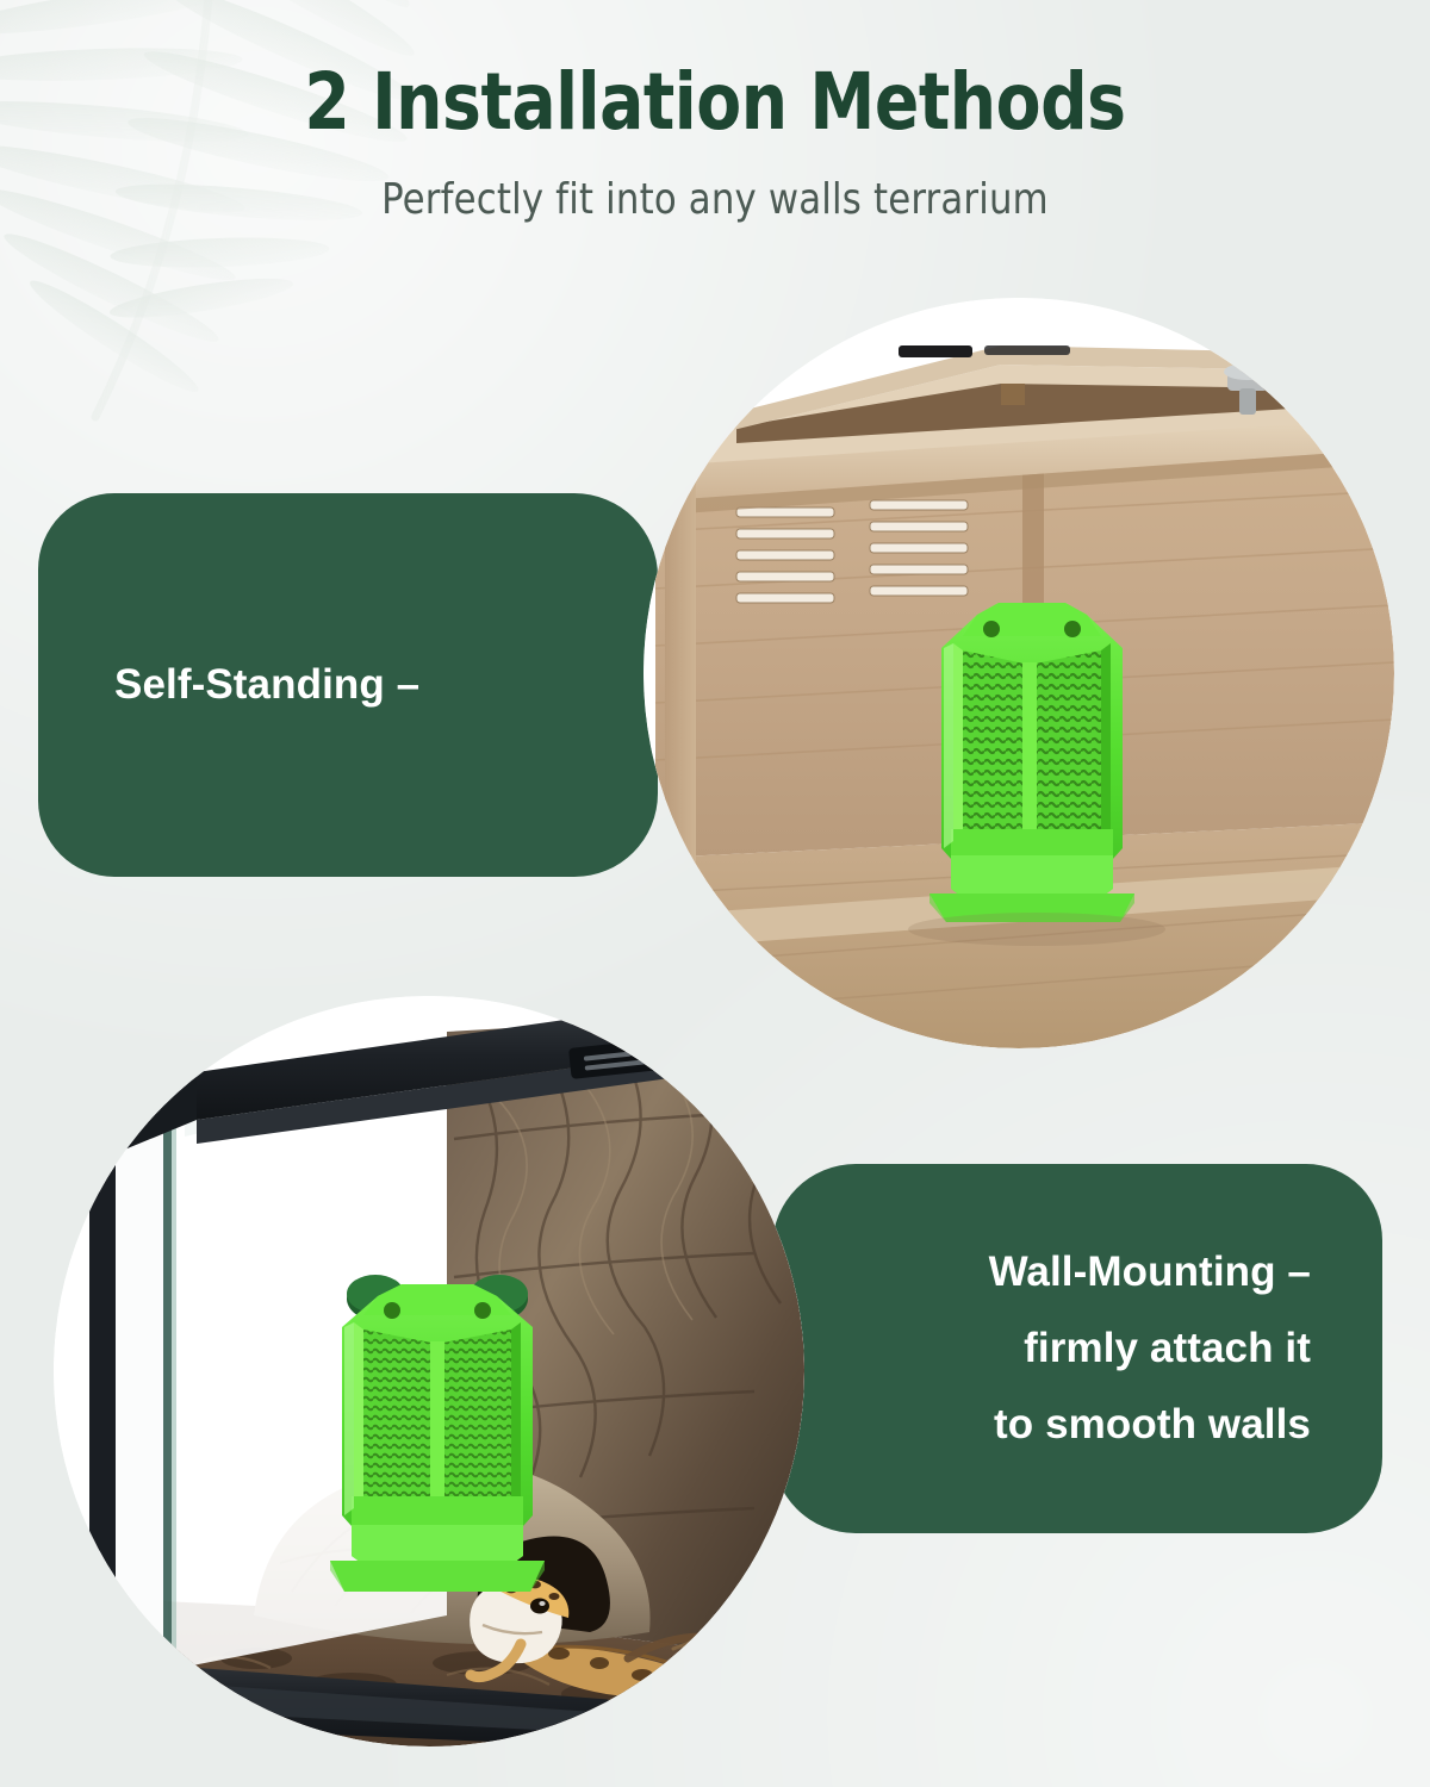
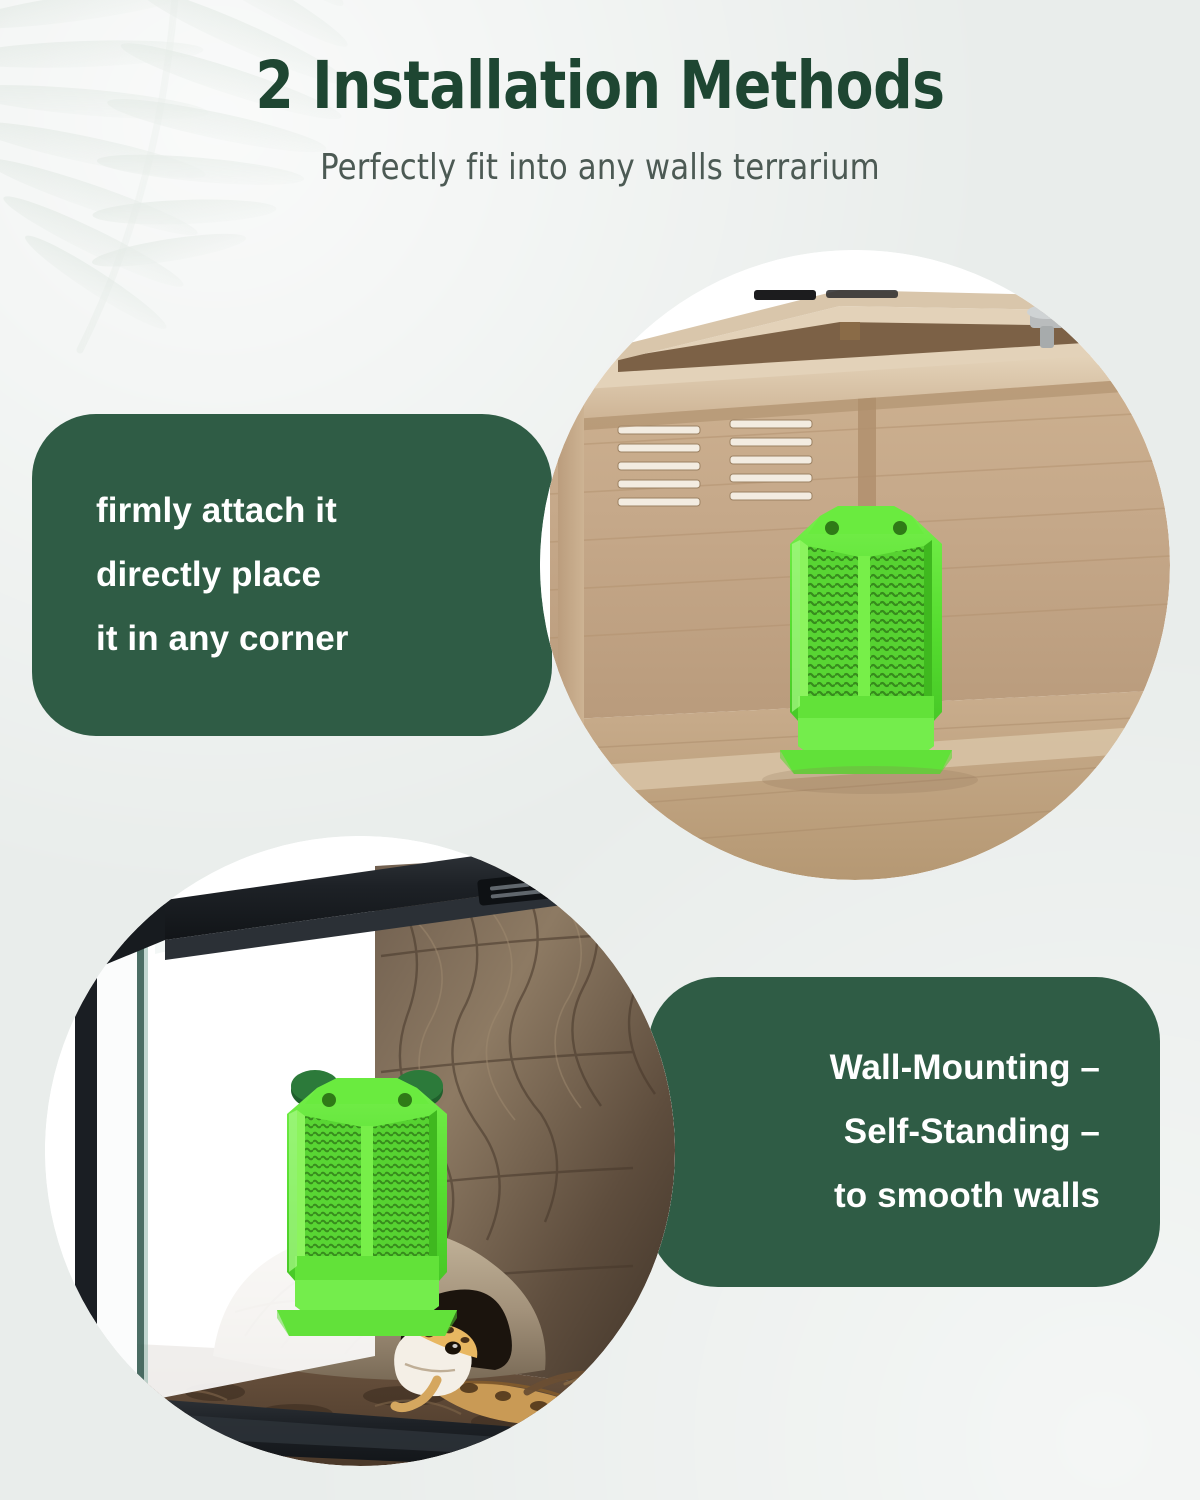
  2 Installation Methods
  Perfectly fit into any walls terrarium
- Self-Standing –
+ firmly attach it
+ directly place
+ it in any corner
  Wall-Mounting –
- firmly attach it
+ Self-Standing –
  to smooth walls
